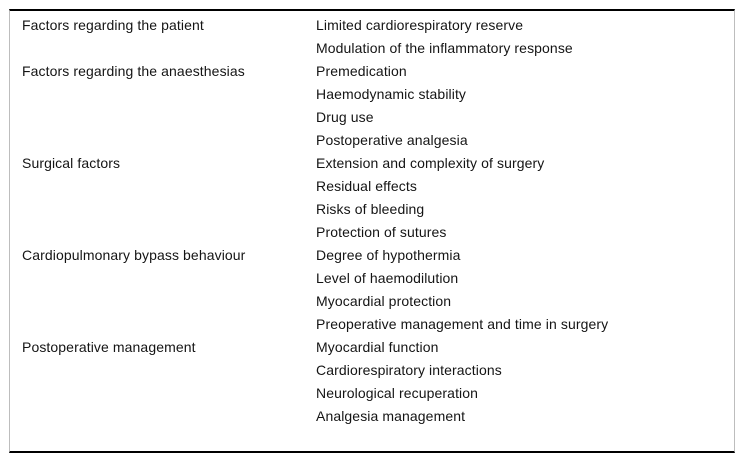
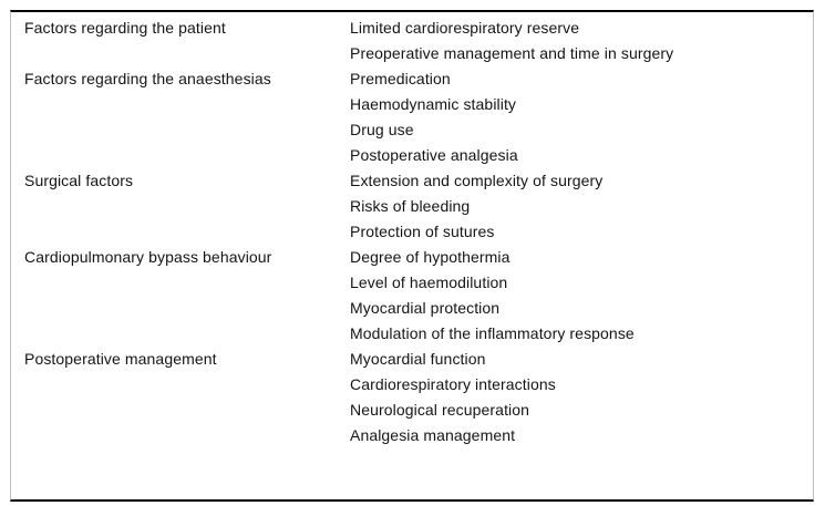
  Factors regarding the patient
  Limited cardiorespiratory reserve
- Modulation of the inflammatory response
+ Preoperative management and time in surgery
  Factors regarding the anaesthesias
  Premedication
  Haemodynamic stability
  Drug use
  Postoperative analgesia
  Surgical factors
  Extension and complexity of surgery
- Residual effects
  Risks of bleeding
  Protection of sutures
  Cardiopulmonary bypass behaviour
  Degree of hypothermia
  Level of haemodilution
  Myocardial protection
- Preoperative management and time in surgery
+ Modulation of the inflammatory response
  Postoperative management
  Myocardial function
  Cardiorespiratory interactions
  Neurological recuperation
  Analgesia management
